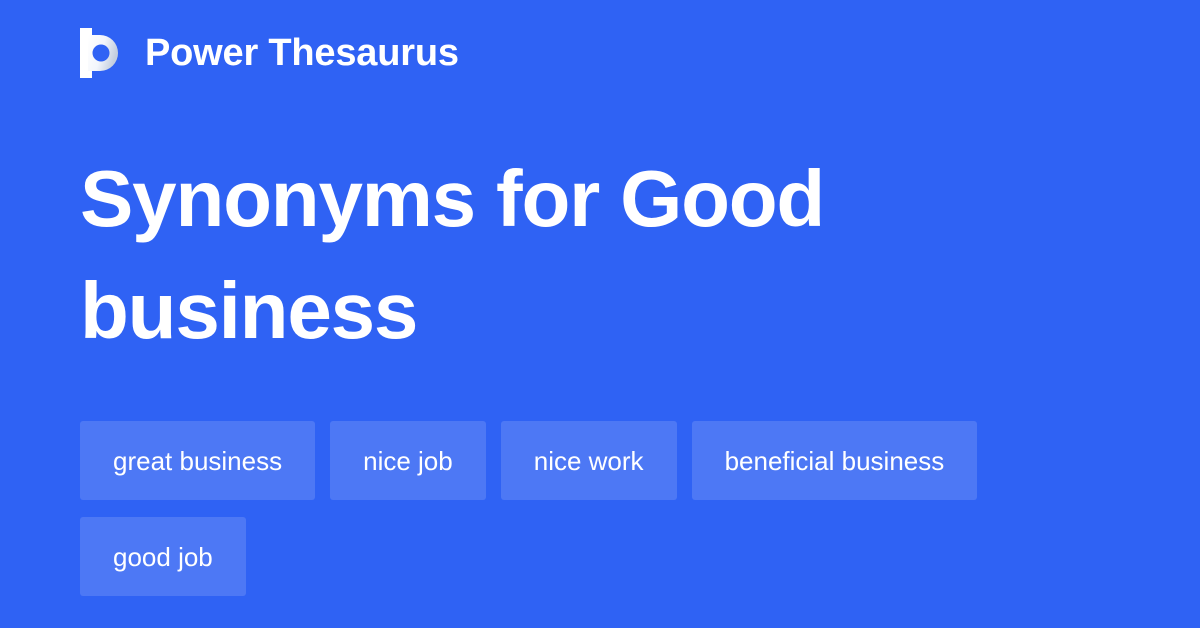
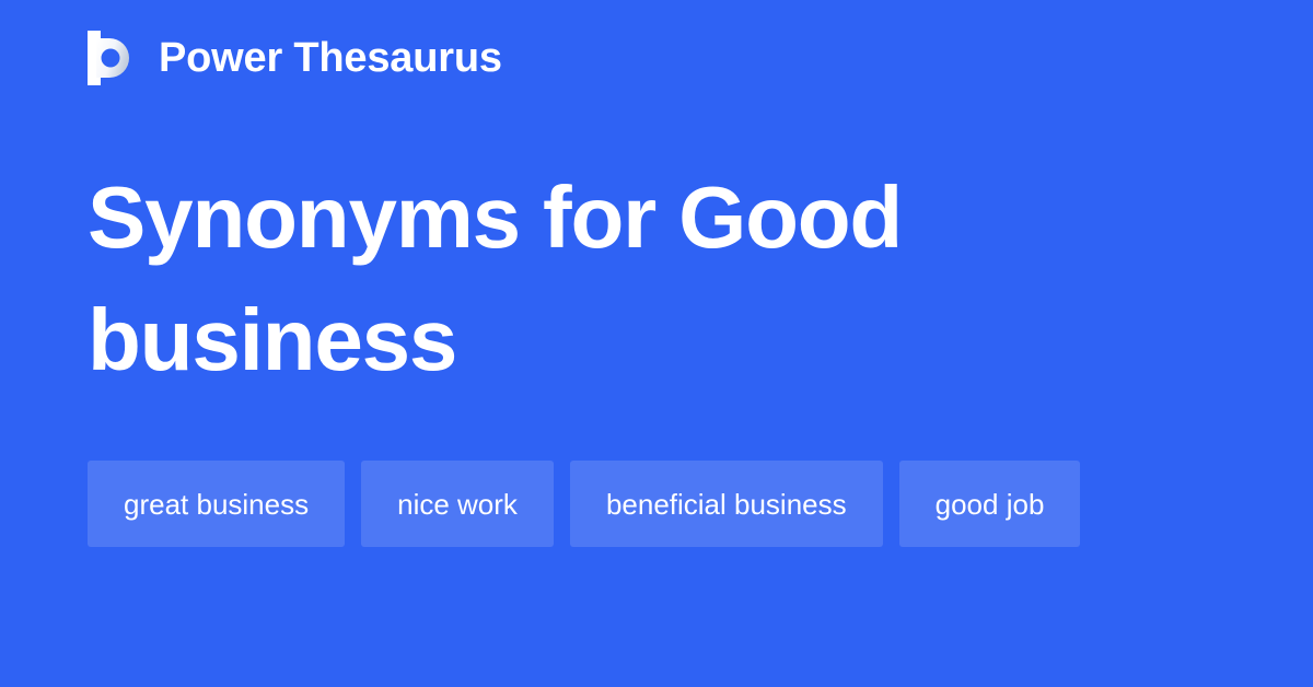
  Power Thesaurus
  Synonyms for Good
  business
  great business
- nice job
  nice work
  beneficial business
  good job
